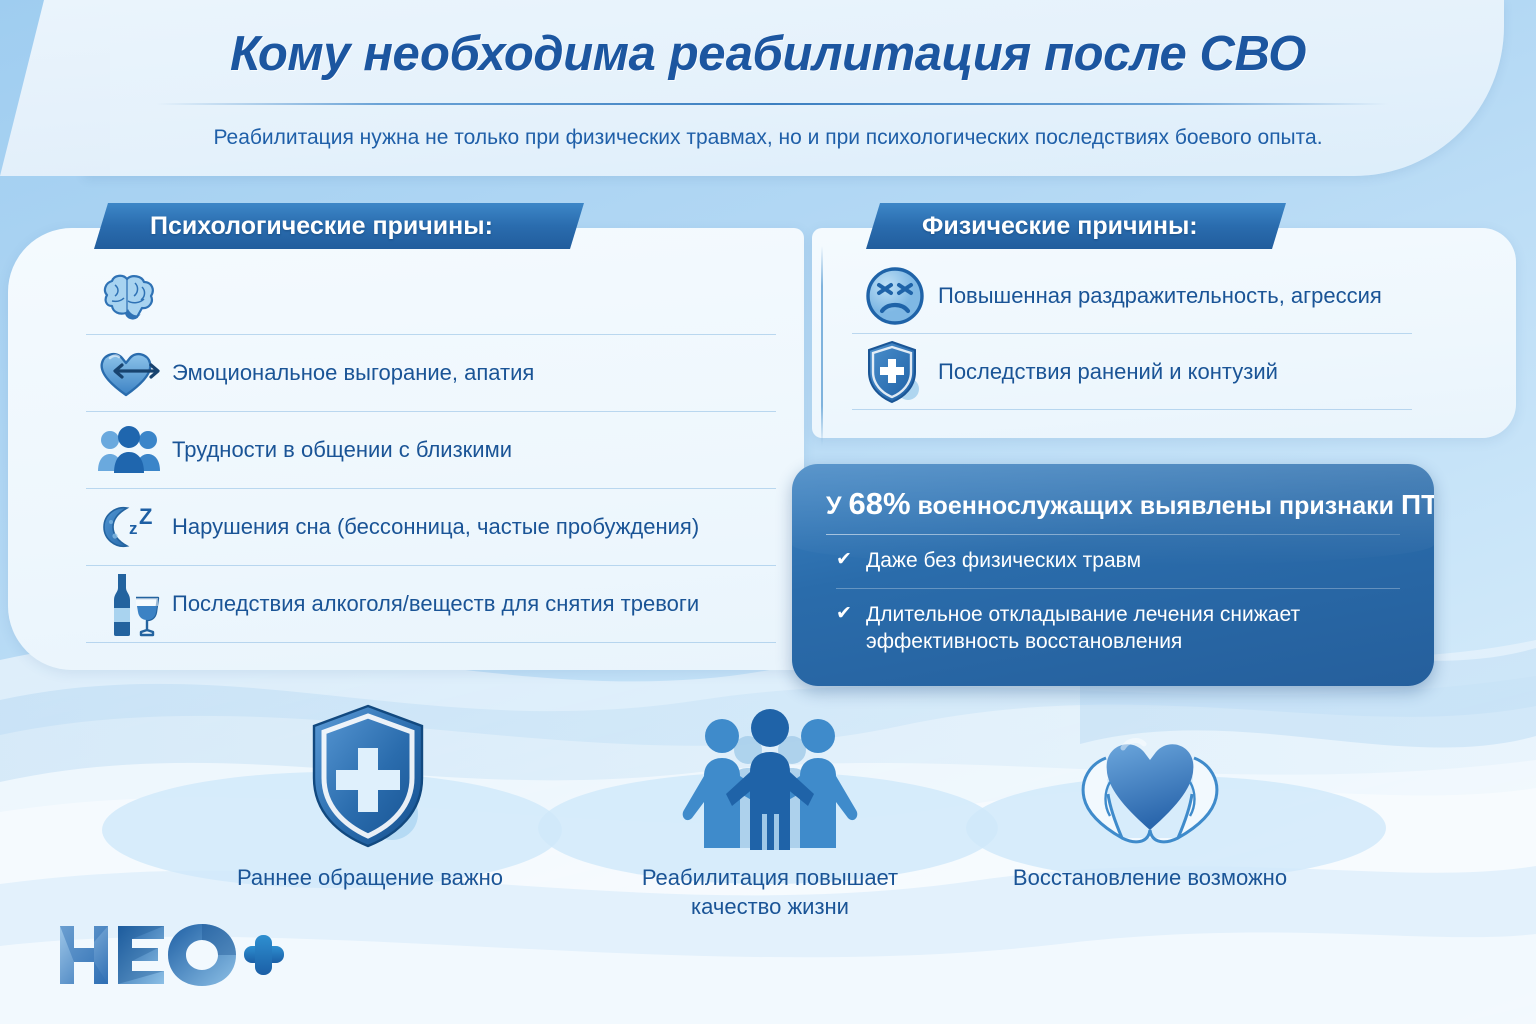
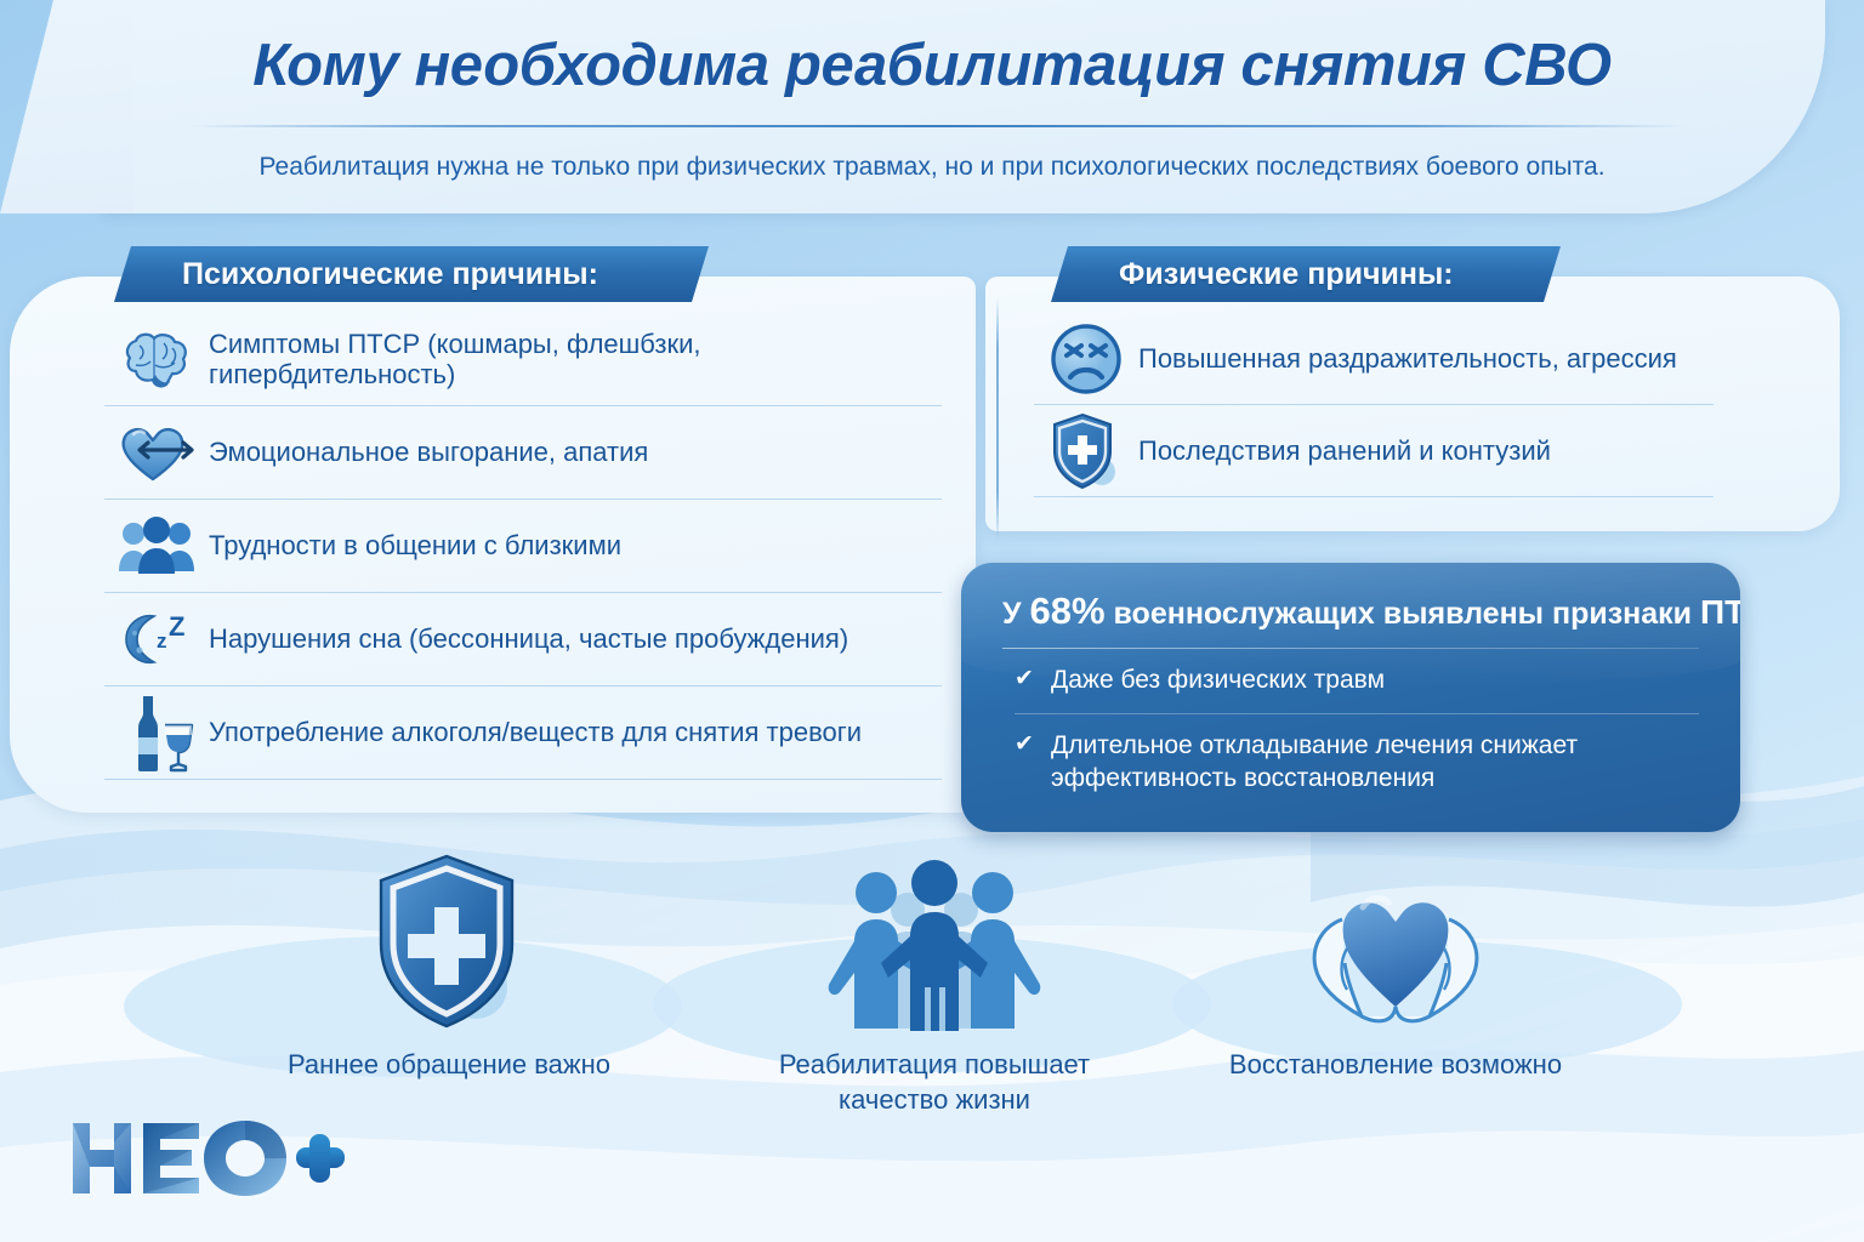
- Кому необходима реабилитация после СВО
+ Кому необходима реабилитация снятия СВО
  Реабилитация нужна не только при физических травмах, но и при психологических последствиях боевого опыта.
  Психологические причины:
  Физические причины:
+ Симптомы ПТСР (кошмары, флешбзки, гипербдительность)
  Эмоциональное выгорание, апатия
  Трудности в общении с близкими
  z
  Z
  Нарушения сна (бессонница, частые пробуждения)
- Последствия алкоголя/веществ для снятия тревоги
+ Употребление алкоголя/веществ для снятия тревоги
  Повышенная раздражительность, агрессия
  Последствия ранений и контузий
  У 68% военнослужащих выявлены признаки ПТ
  ✔
  Даже без физических травм
  ✔
  Длительное откладывание лечения снижает эффективность восстановления
  Раннее обращение важно
  Реабилитация повышает качество жизни
  Восстановление возможно
